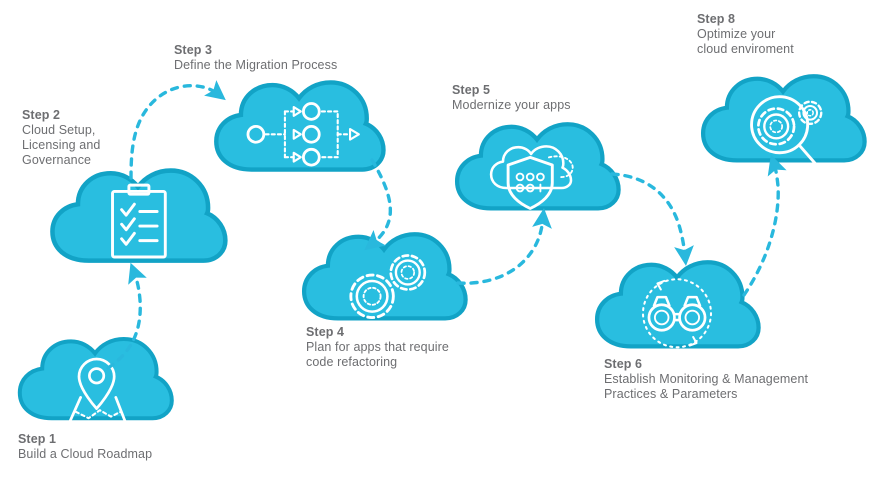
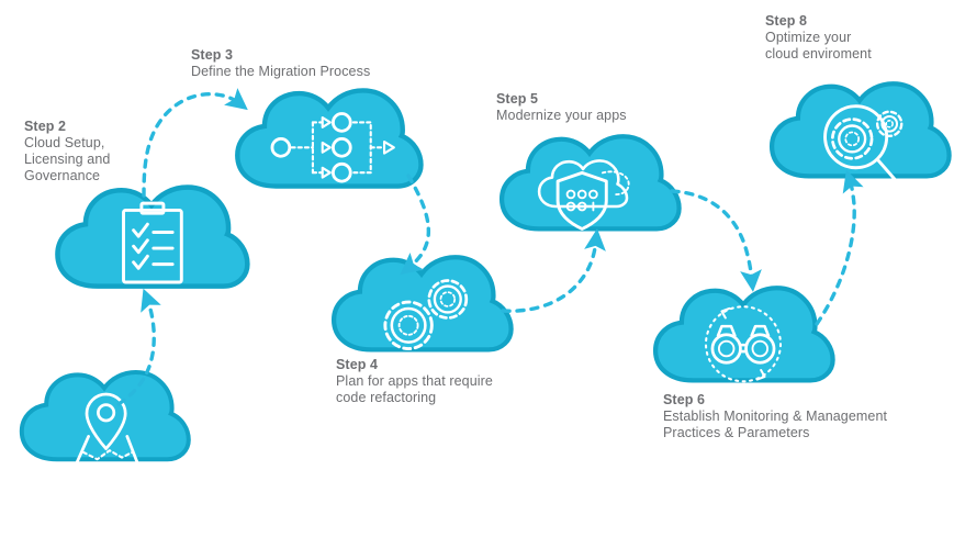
- Step 1
- Build a Cloud Roadmap
  Step 2
  Cloud Setup,
  Licensing and
  Governance
  Step 3
  Define the Migration Process
  Step 4
  Plan for apps that require
  code refactoring
  Step 5
  Modernize your apps
  Step 6
  Establish Monitoring & Management
  Practices & Parameters
  Step 8
  Optimize your
  cloud enviroment
